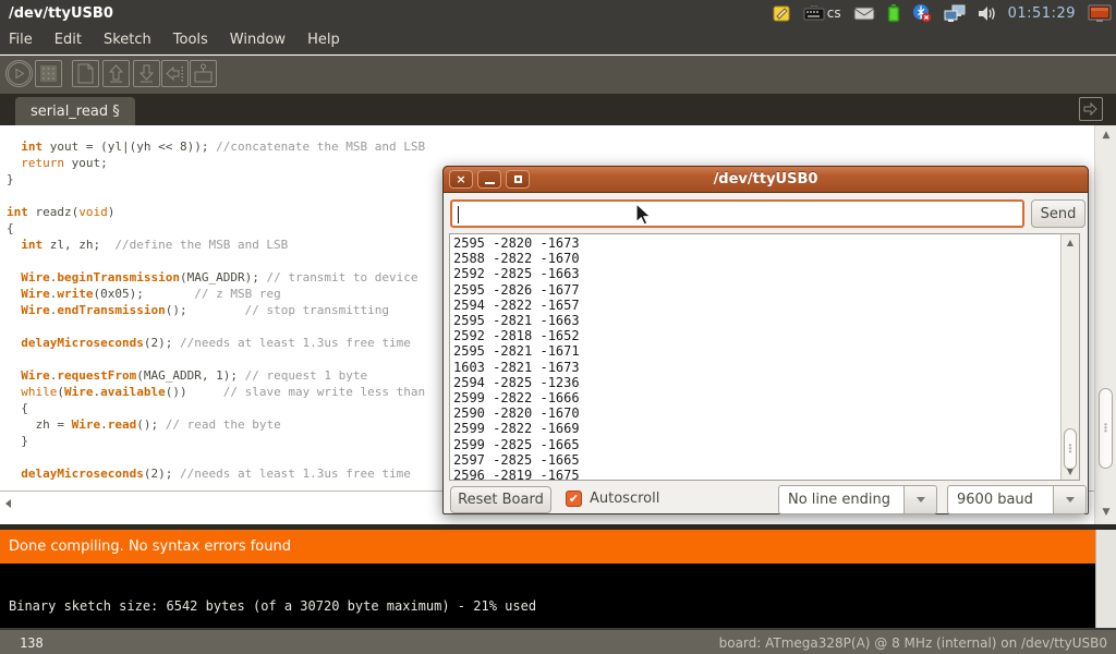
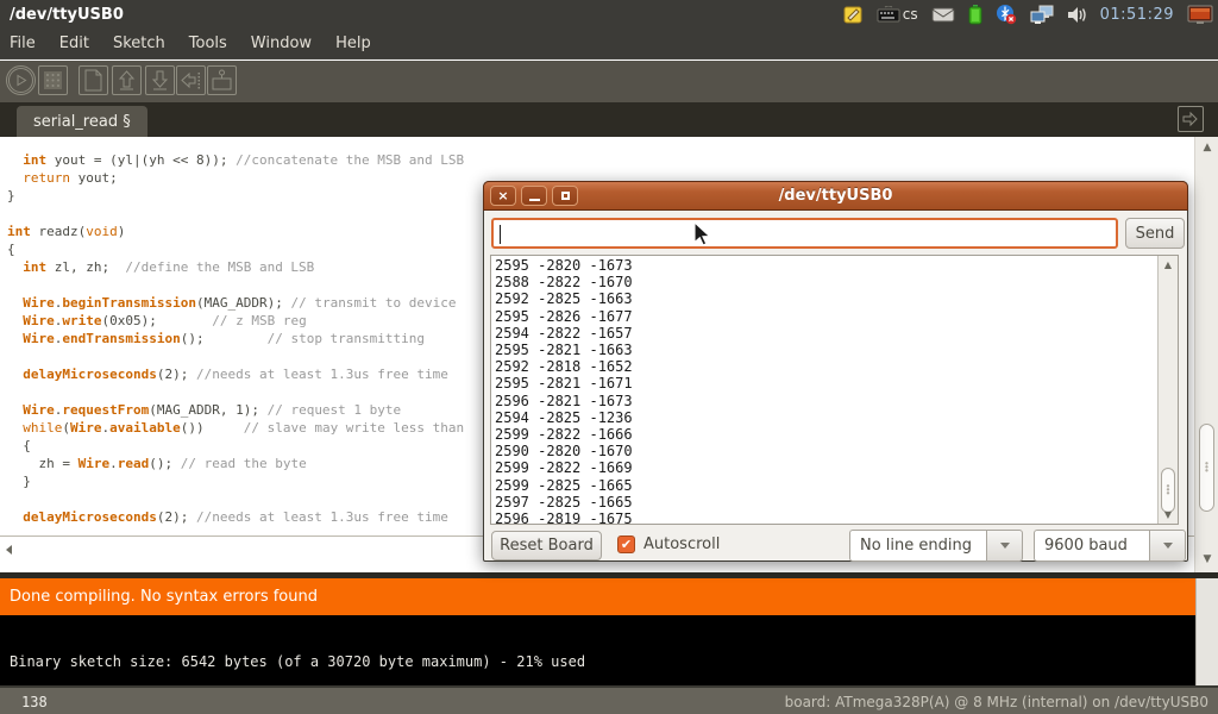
  /dev/ttyUSB0
  cs
  01:51:29
  File
  Edit
  Sketch
  Tools
  Window
  Help
  serial_read §
  int yout = (yl|(yh << 8)); //concatenate the MSB and LSB
  return yout;
  }
  int readz(void)
  {
  int zl, zh; //define the MSB and LSB
  Wire.beginTransmission(MAG_ADDR); // transmit to device
  Wire.write(0x05); // z MSB reg
  Wire.endTransmission(); // stop transmitting
  delayMicroseconds(2); //needs at least 1.3us free time
  Wire.requestFrom(MAG_ADDR, 1); // request 1 byte
  while(Wire.available()) // slave may write less than
  {
  zh = Wire.read(); // read the byte
  }
  delayMicroseconds(2); //needs at least 1.3us free time
  ▲
  •
  •
  ▼
  Done compiling. No syntax errors found
  Binary sketch size: 6542 bytes (of a 30720 byte maximum) - 21% used
  138
  board: ATmega328P(A) @ 8 MHz (internal) on /dev/ttyUSB0
  /dev/ttyUSB0
  ×
  Send
  2595 -2820 -1673
  2588 -2822 -1670
  2592 -2825 -1663
  2595 -2826 -1677
  2594 -2822 -1657
  2595 -2821 -1663
  2592 -2818 -1652
  2595 -2821 -1671
- 1603 -2821 -1673
+ 2596 -2821 -1673
  2594 -2825 -1236
  2599 -2822 -1666
  2590 -2820 -1670
  2599 -2822 -1669
  2599 -2825 -1665
  2597 -2825 -1665
  2596 -2819 -1675
  ▲
  •
  •
  ▼
  Reset Board
  ✔
  Autoscroll
  No line ending
  9600 baud
